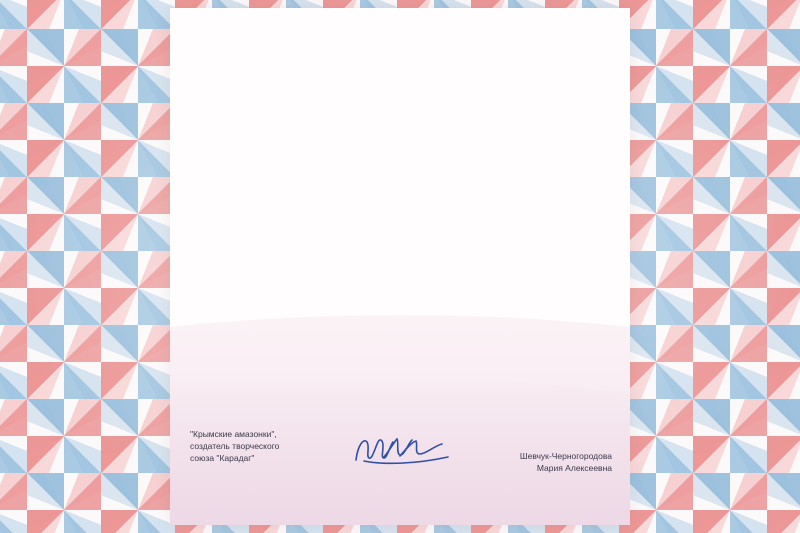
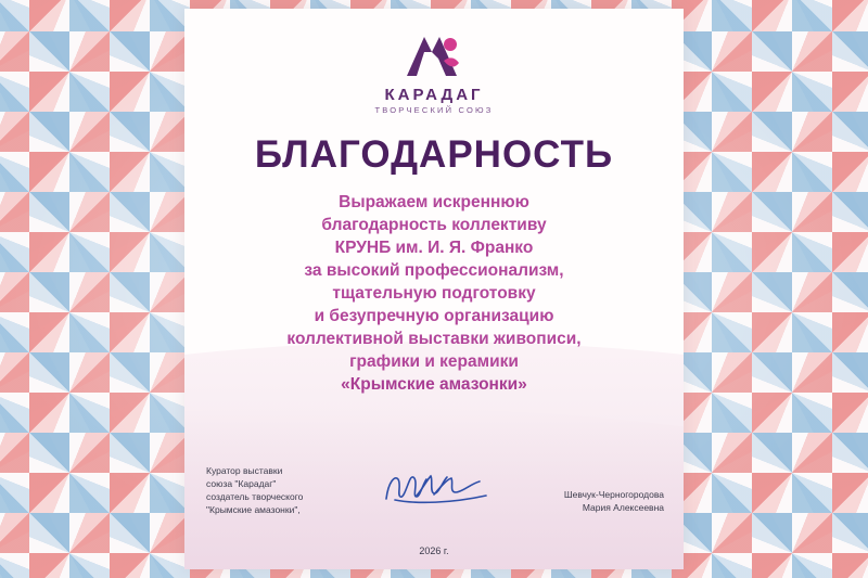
+ КАРАДАГ
+ ТВОРЧЕСКИЙ СОЮЗ
+ БЛАГОДАРНОСТЬ
+ Выражаем искреннюю
+ благодарность коллективу
+ КРУНБ им. И. Я. Франко
+ за высокий профессионализм,
+ тщательную подготовку
+ и безупречную организацию
+ коллективной выставки живописи,
+ графики и керамики
+ «Крымские амазонки»
+ Куратор выставки
- "Крымские амазонки",
+ союза "Карадаг"
  создатель творческого
- союза "Карадаг"
+ "Крымские амазонки",
  Шевчук-Черногородова
  Мария Алексеевна
+ 2026 г.
